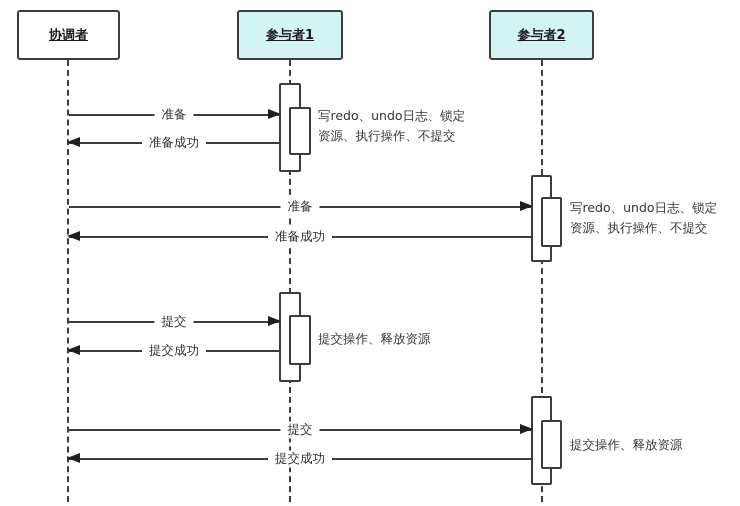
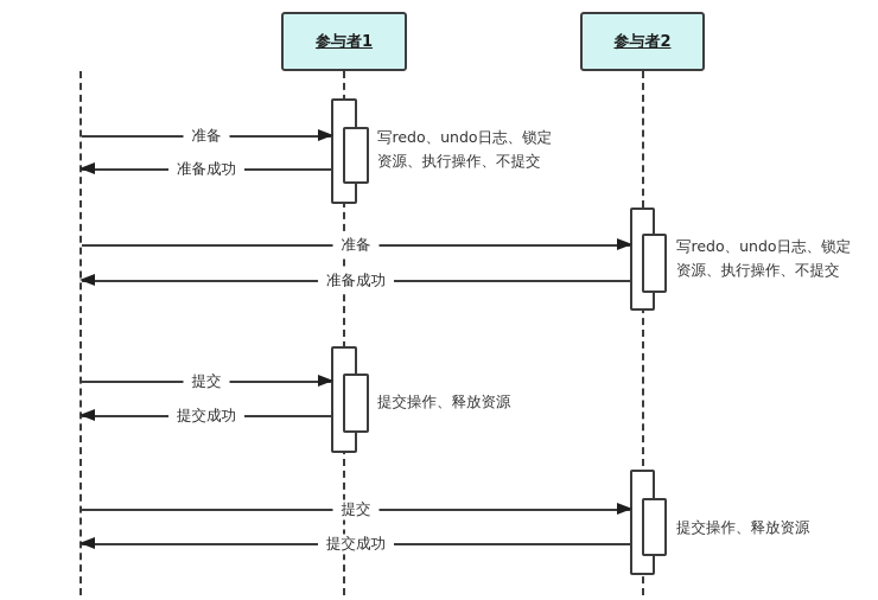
- 协调者
  参与者1
  参与者2
  准备
  准备成功
  准备
  准备成功
  提交
  提交成功
  提交
  提交成功
  写redo、undo日志、锁定
  资源、执行操作、不提交
  写redo、undo日志、锁定
  资源、执行操作、不提交
  提交操作、释放资源
  提交操作、释放资源
